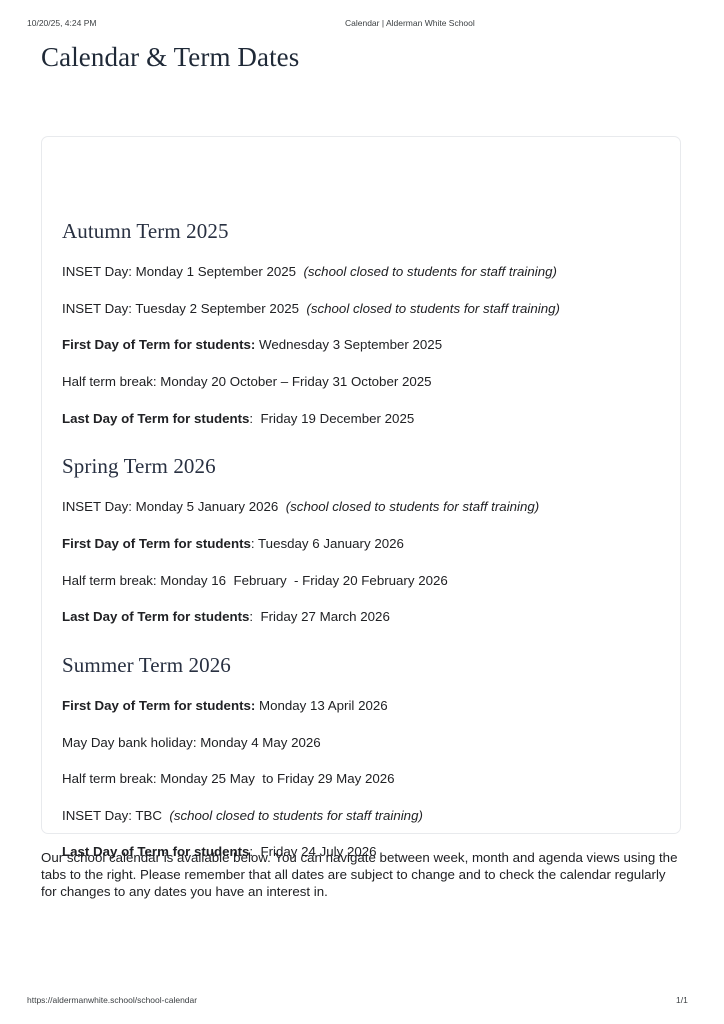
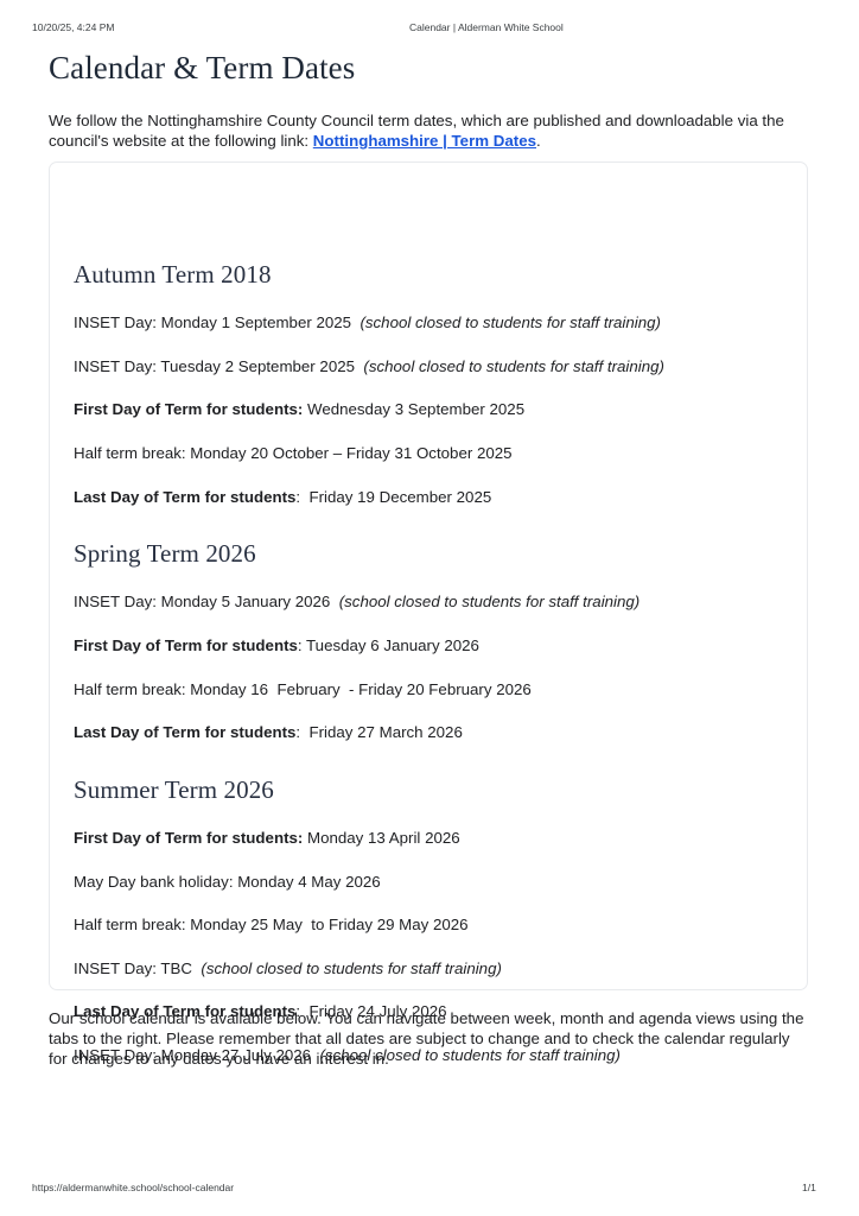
  10/20/25, 4:24 PM
  Calendar | Alderman White School
  Calendar & Term Dates
+ We follow the Nottinghamshire County Council term dates, which are published and downloadable via the council's website at the following link: Nottinghamshire | Term Dates.
- Autumn Term 2025
+ Autumn Term 2018
  INSET Day: Monday 1 September 2025 (school closed to students for staff training)
  INSET Day: Tuesday 2 September 2025 (school closed to students for staff training)
  First Day of Term for students: Wednesday 3 September 2025
  Half term break: Monday 20 October – Friday 31 October 2025
  Last Day of Term for students: Friday 19 December 2025
  Spring Term 2026
  INSET Day: Monday 5 January 2026 (school closed to students for staff training)
  First Day of Term for students: Tuesday 6 January 2026
  Half term break: Monday 16 February - Friday 20 February 2026
  Last Day of Term for students: Friday 27 March 2026
  Summer Term 2026
  First Day of Term for students: Monday 13 April 2026
  May Day bank holiday: Monday 4 May 2026
  Half term break: Monday 25 May to Friday 29 May 2026
  INSET Day: TBC (school closed to students for staff training)
  Last Day of Term for students: Friday 24 July 2026
+ INSET Day: Monday 27 July 2026 (school closed to students for staff training)
  Our school calendar is available below. You can navigate between week, month and agenda views using the tabs to the right. Please remember that all dates are subject to change and to check the calendar regularly for changes to any dates you have an interest in.
  https://aldermanwhite.school/school-calendar
  1/1
